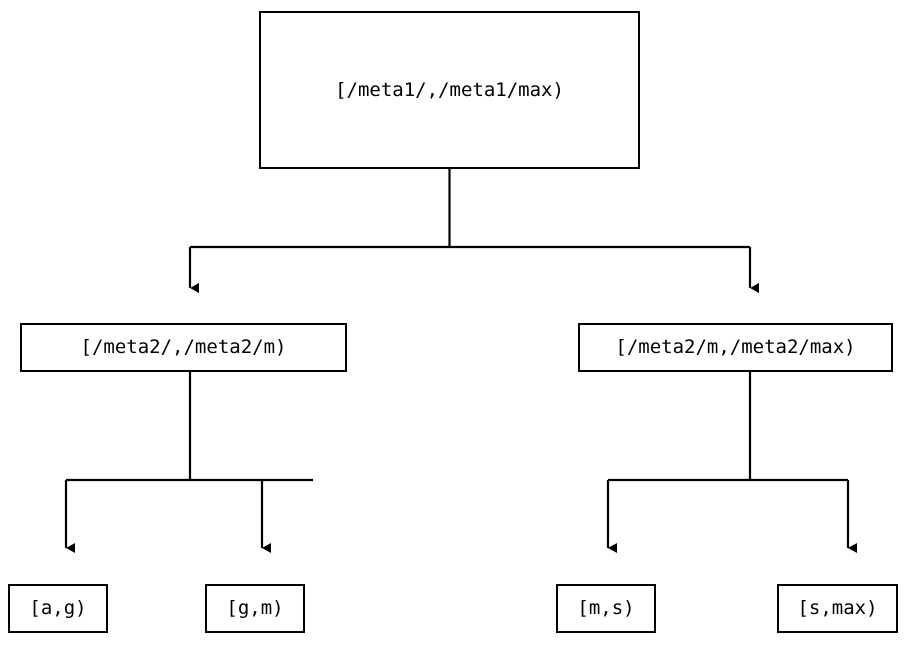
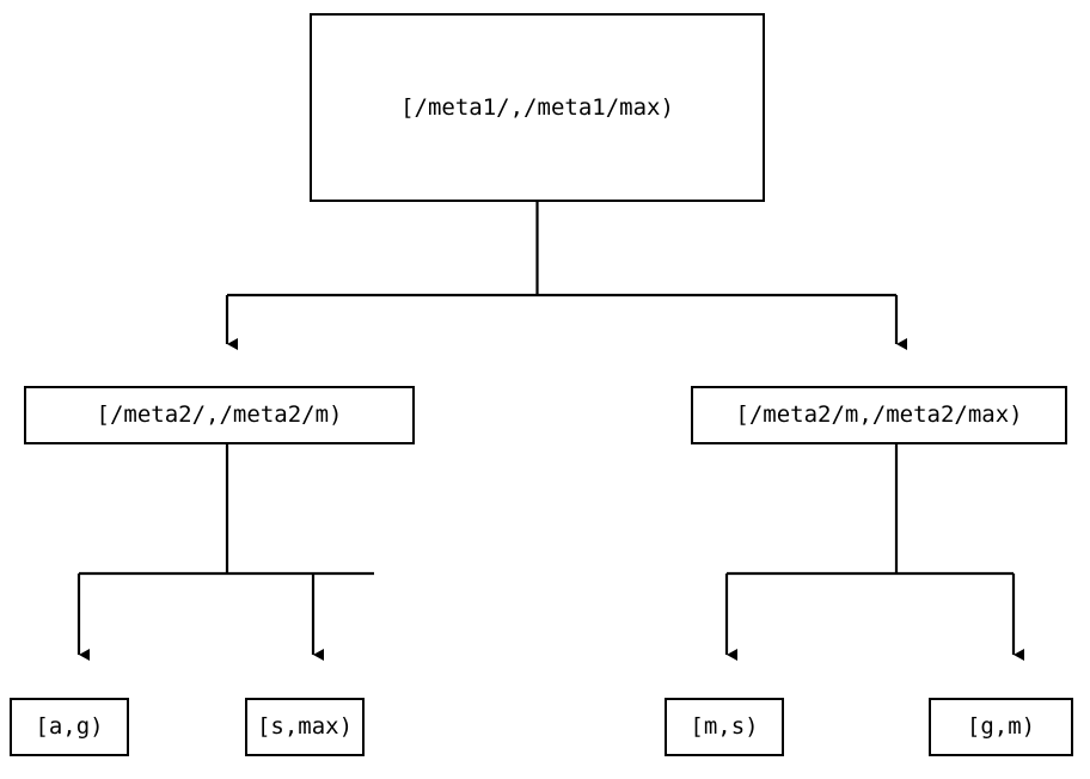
  [/meta1/,/meta1/max)
  [/meta2/,/meta2/m)
  [/meta2/m,/meta2/max)
  [a,g)
- [g,m)
+ [s,max)
  [m,s)
- [s,max)
+ [g,m)
